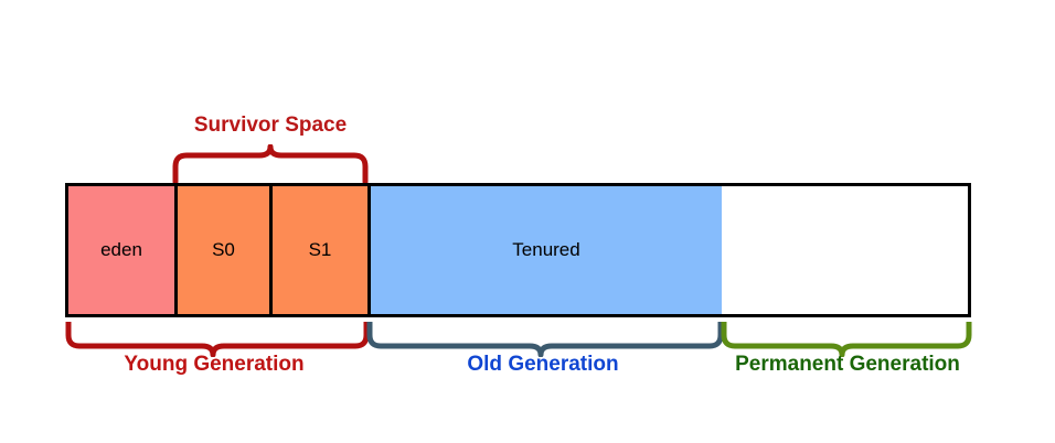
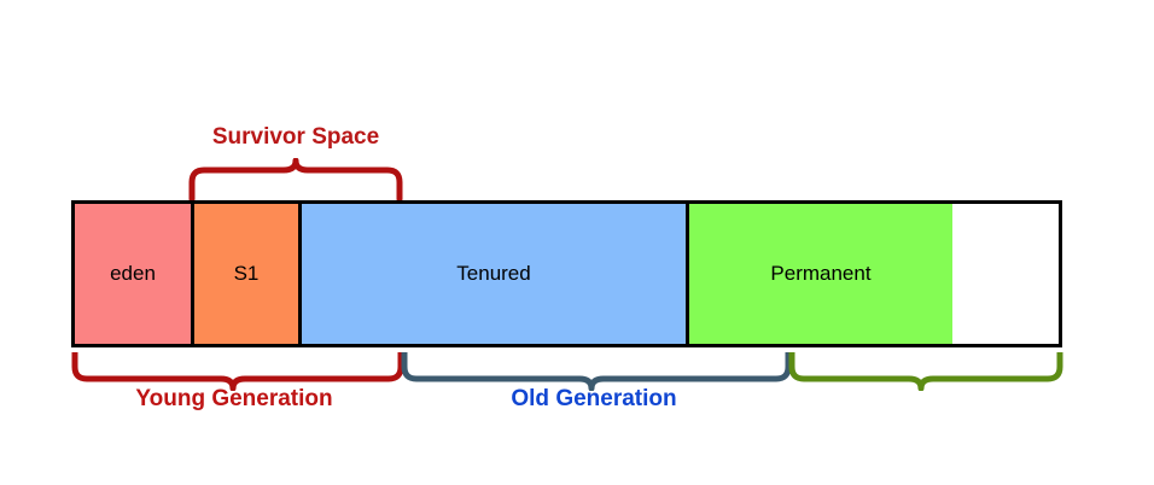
  Survivor Space
  eden
- S0
  S1
  Tenured
+ Permanent
  Young Generation
  Old Generation
- Permanent Generation
